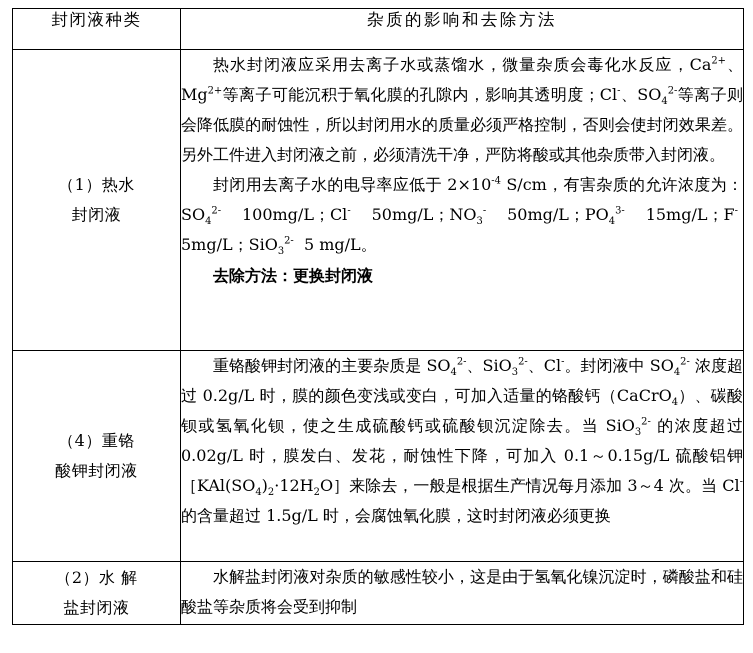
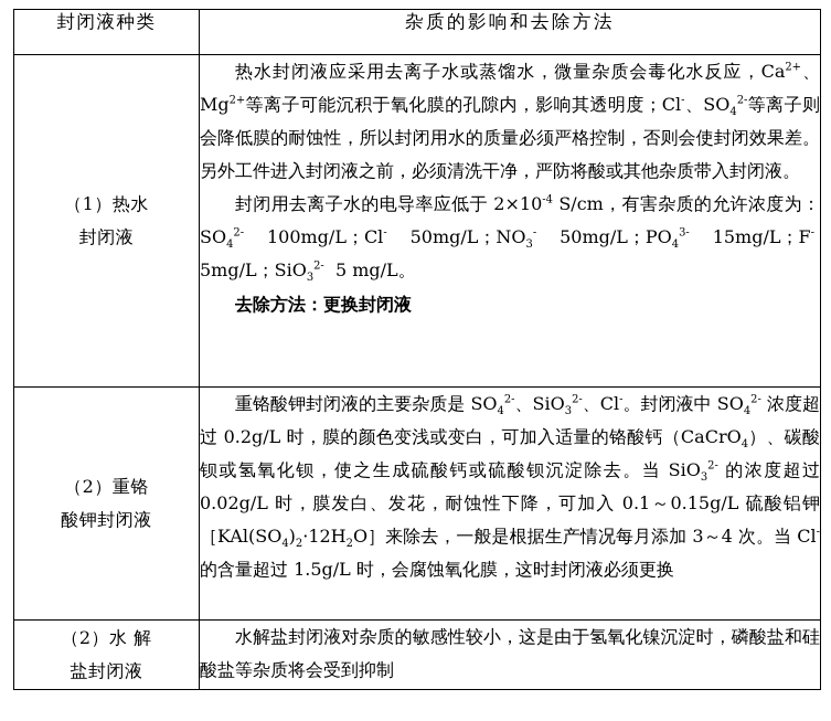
  封闭液种类	杂质的影响和去除方法
  （1）热水 封闭液	热水封闭液应采用去离子水或蒸馏水，微量杂质会毒化水反应，Ca2+、Mg2+等离子可能沉积于氧化膜的孔隙内，影响其透明度；Cl-、SO42-等离子则会降低膜的耐蚀性，所以封闭用水的质量必须严格控制，否则会使封闭效果差。另外工件进入封闭液之前，必须清洗干净，严防将酸或其他杂质带入封闭液。 封闭用去离子水的电导率应低于 2×10-4 S/cm，有害杂质的允许浓度为：SO42- 100mg/L；Cl- 50mg/L；NO3- 50mg/L；PO43- 15mg/L；F- 5mg/L；SiO32- 5 mg/L。 去除方法：更换封闭液
- （4）重铬 酸钾封闭液	重铬酸钾封闭液的主要杂质是 SO42-、SiO32-、Cl-。封闭液中 SO42- 浓度超过 0.2g/L 时，膜的颜色变浅或变白，可加入适量的铬酸钙（CaCrO4）、碳酸钡或氢氧化钡，使之生成硫酸钙或硫酸钡沉淀除去。当 SiO32- 的浓度超过 0.02g/L 时，膜发白、发花，耐蚀性下降，可加入 0.1～0.15g/L 硫酸铝钾［KAl(SO4)2·12H2O］来除去，一般是根据生产情况每月添加 3～4 次。当 Cl- 的含量超过 1.5g/L 时，会腐蚀氧化膜，这时封闭液必须更换
+ （2）重铬 酸钾封闭液	重铬酸钾封闭液的主要杂质是 SO42-、SiO32-、Cl-。封闭液中 SO42- 浓度超过 0.2g/L 时，膜的颜色变浅或变白，可加入适量的铬酸钙（CaCrO4）、碳酸钡或氢氧化钡，使之生成硫酸钙或硫酸钡沉淀除去。当 SiO32- 的浓度超过 0.02g/L 时，膜发白、发花，耐蚀性下降，可加入 0.1～0.15g/L 硫酸铝钾［KAl(SO4)2·12H2O］来除去，一般是根据生产情况每月添加 3～4 次。当 Cl- 的含量超过 1.5g/L 时，会腐蚀氧化膜，这时封闭液必须更换
  （2）水 解 盐封闭液	水解盐封闭液对杂质的敏感性较小，这是由于氢氧化镍沉淀时，磷酸盐和硅酸盐等杂质将会受到抑制
